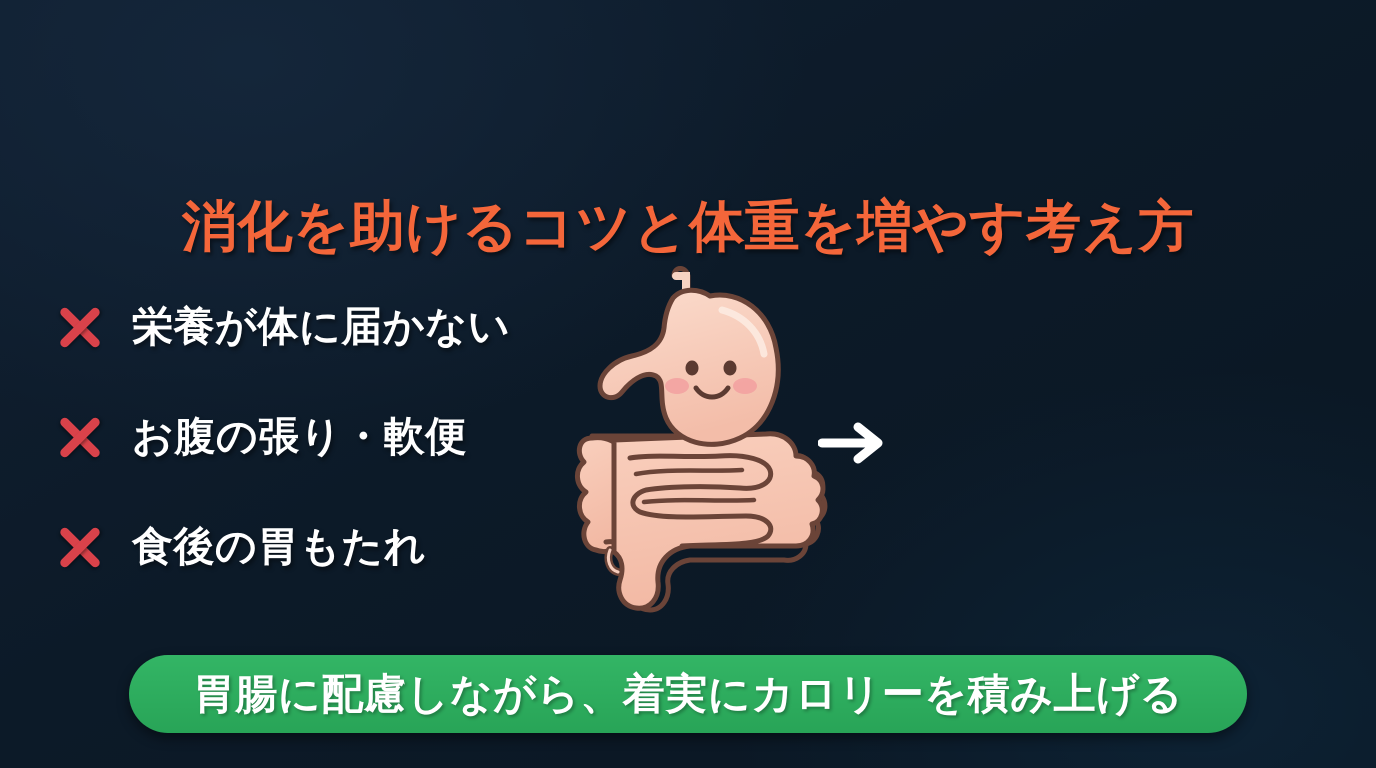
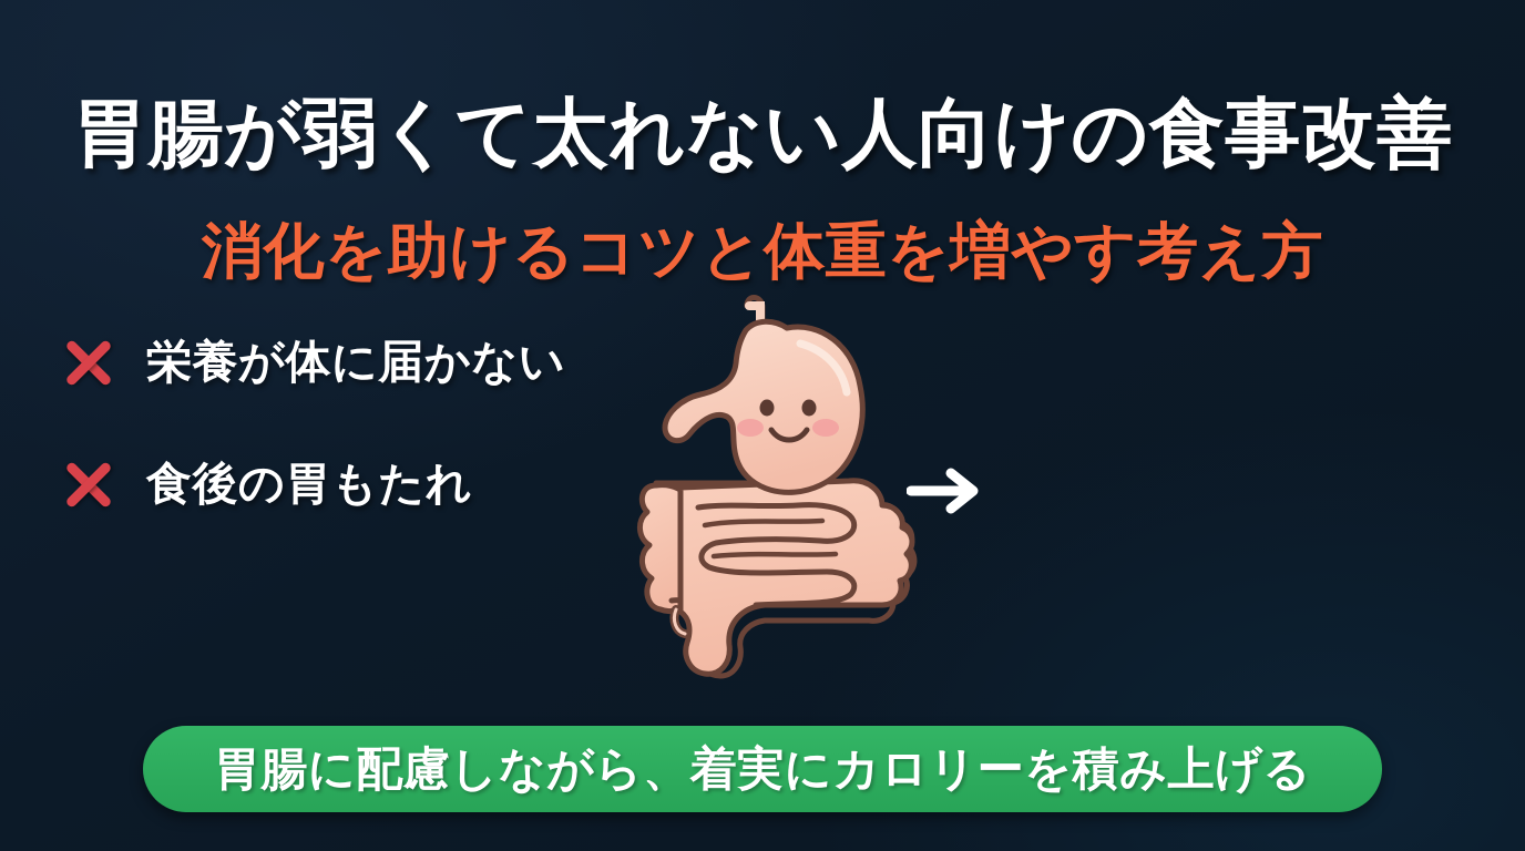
+ 胃腸が弱くて太れない人向けの食事改善
  消化を助けるコツと体重を増やす考え方
  栄養が体に届かない
- お腹の張り・軟便
  食後の胃もたれ
  胃腸に配慮しながら、着実にカロリーを積み上げる
